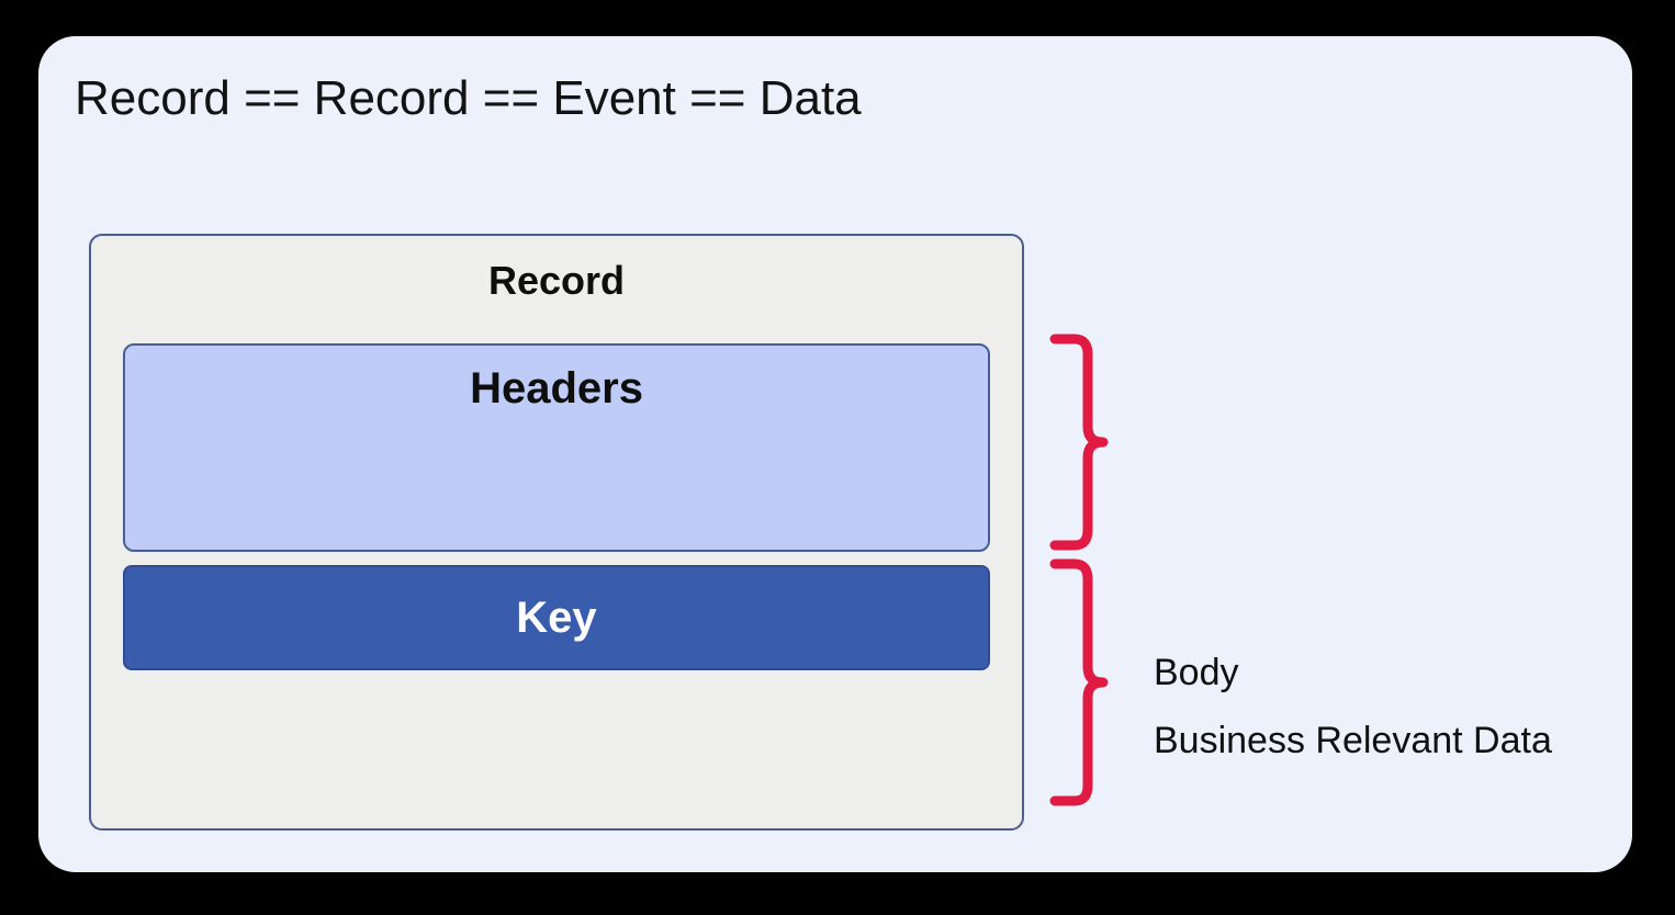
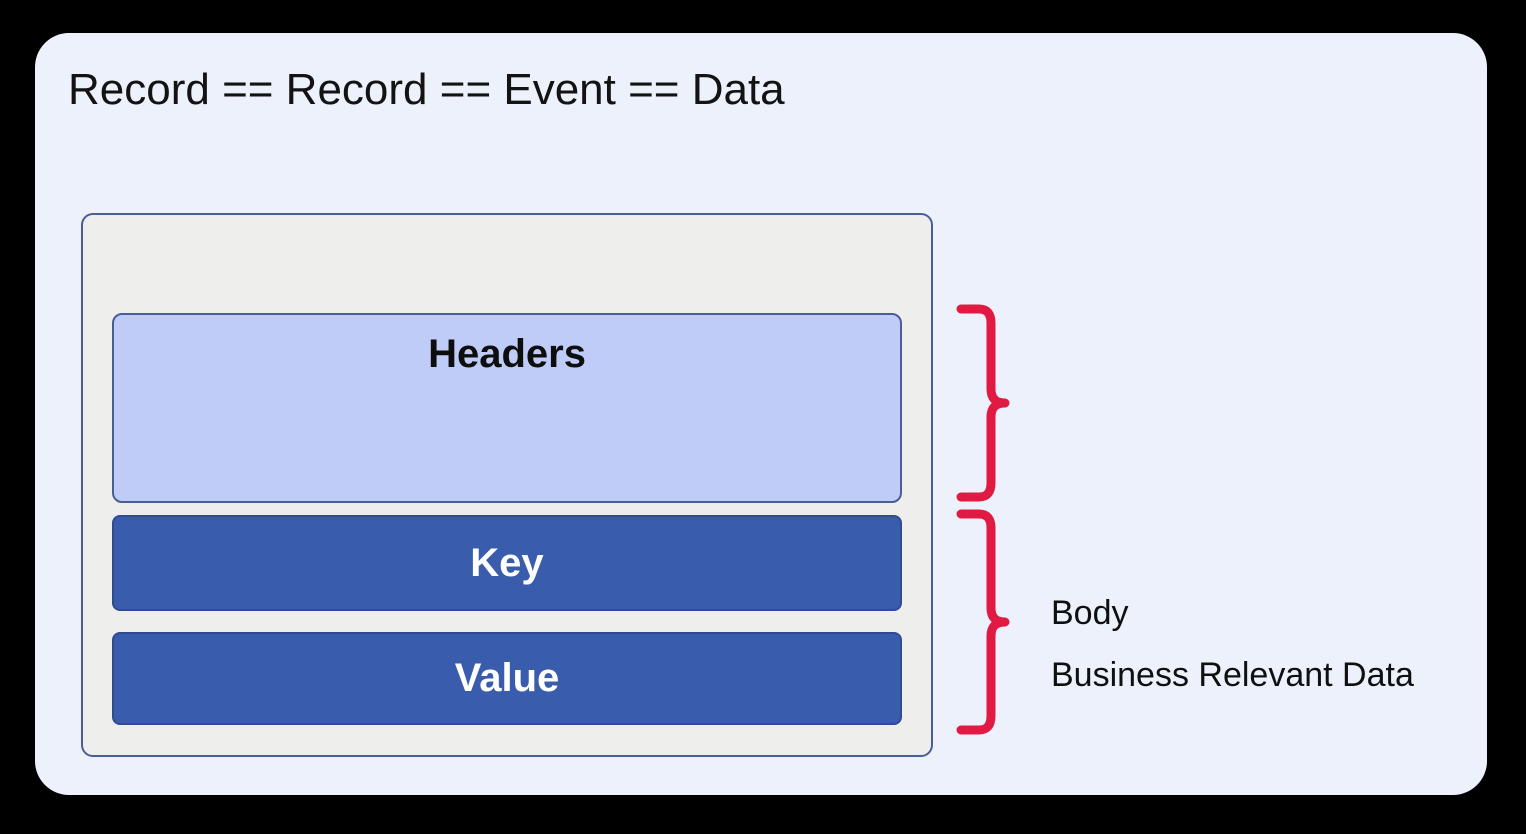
  Record == Record == Event == Data
- Record
  Headers
  Key
+ Value
  Body
  Business Relevant Data
